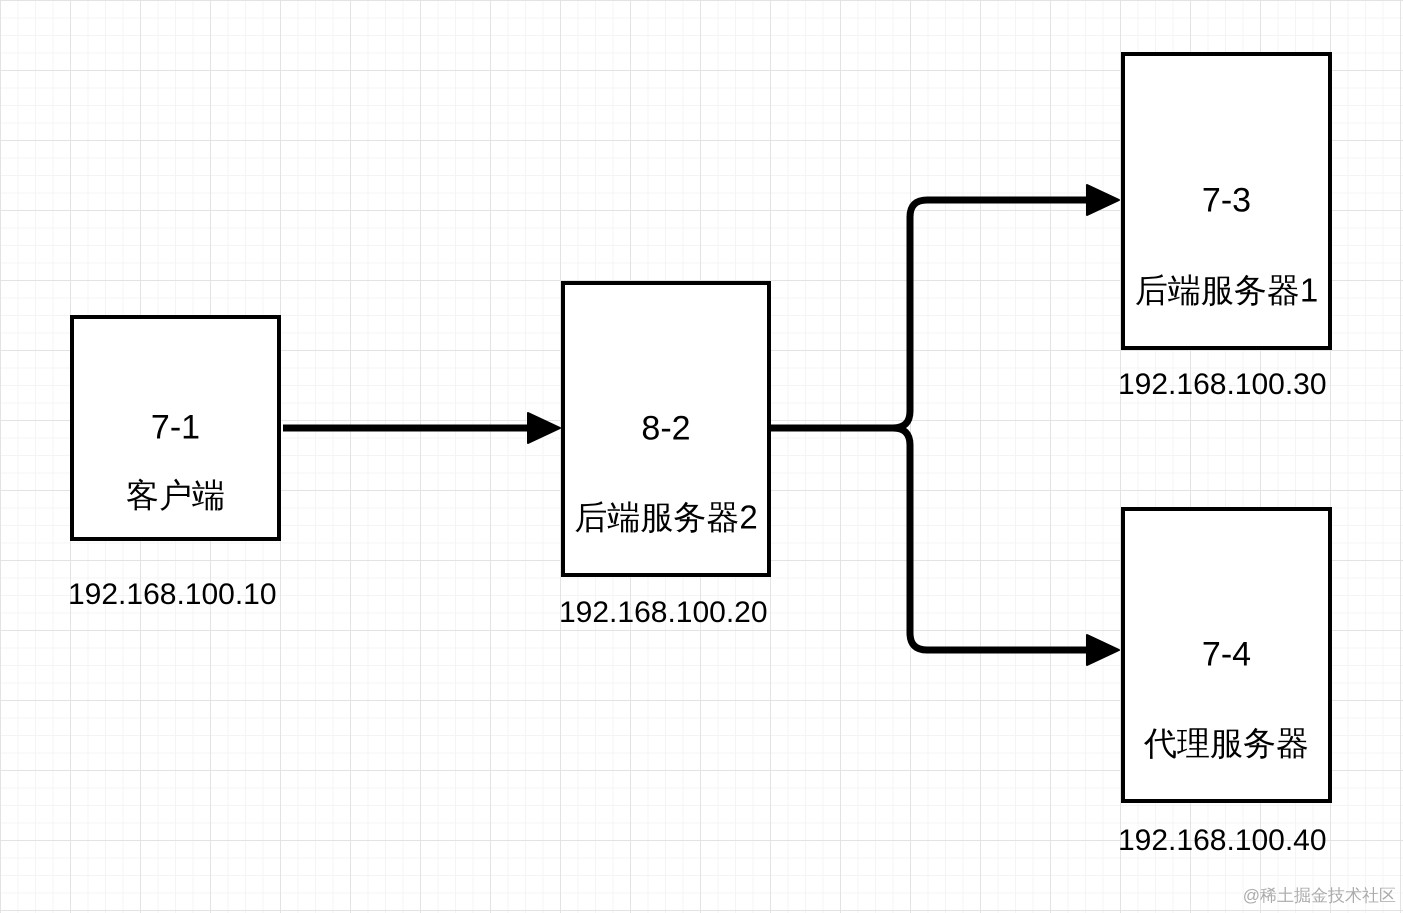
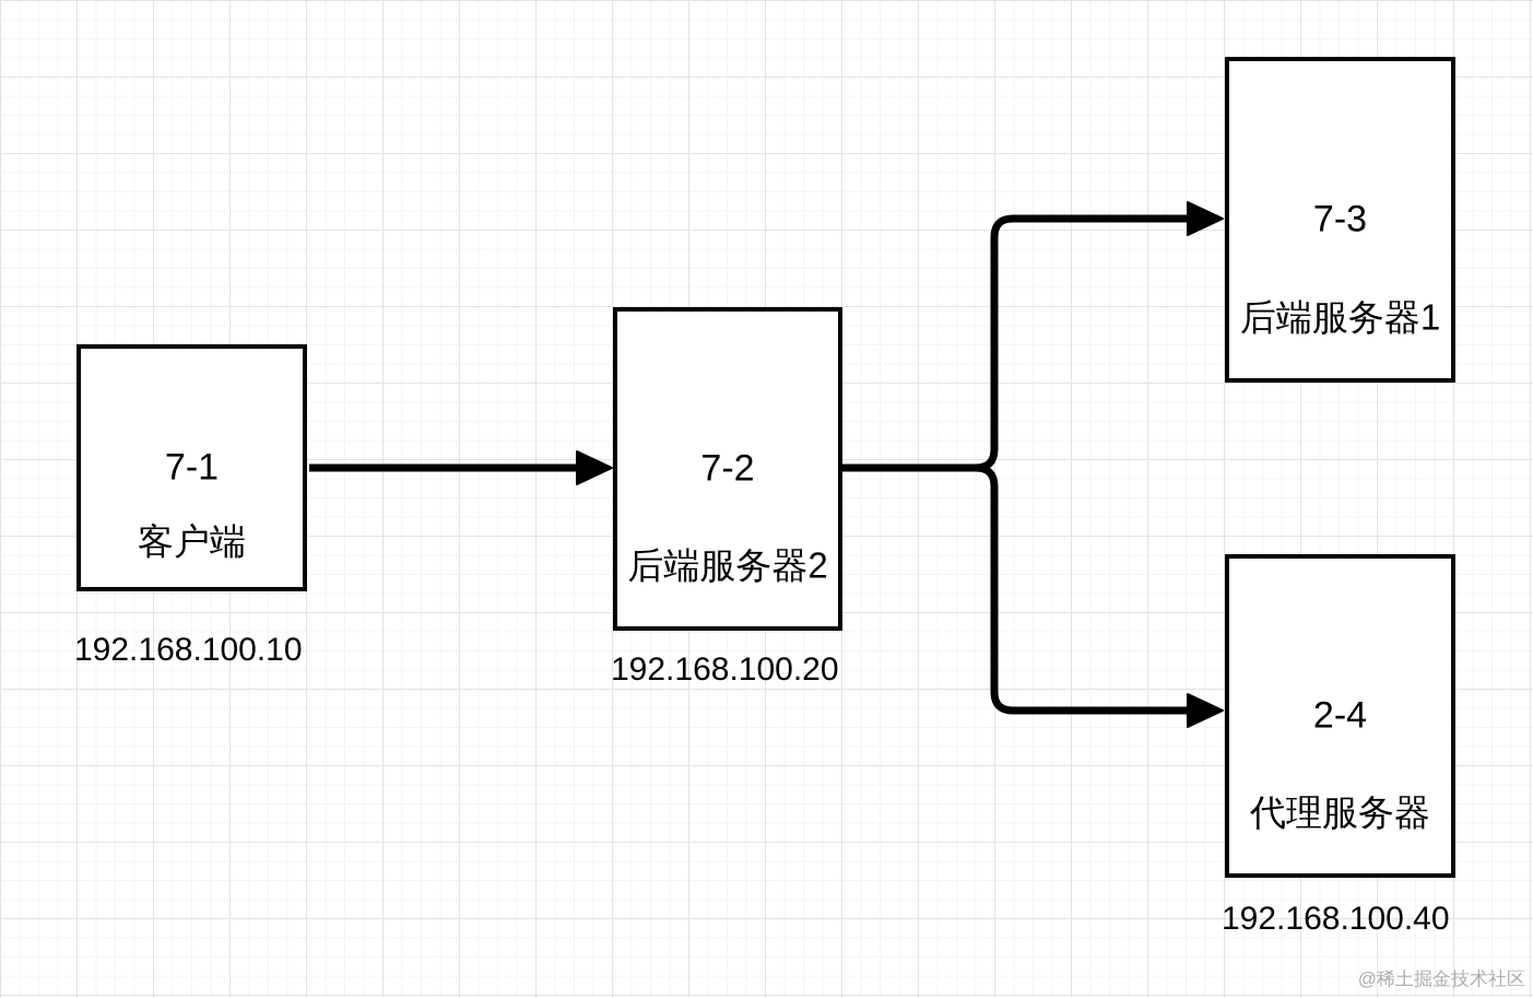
  7-1
  客户端
  192.168.100.10
- 8-2
+ 7-2
  后端服务器2
  192.168.100.20
  7-3
  后端服务器1
- 192.168.100.30
- 7-4
+ 2-4
  代理服务器
  192.168.100.40
  @稀土掘金技术社区
